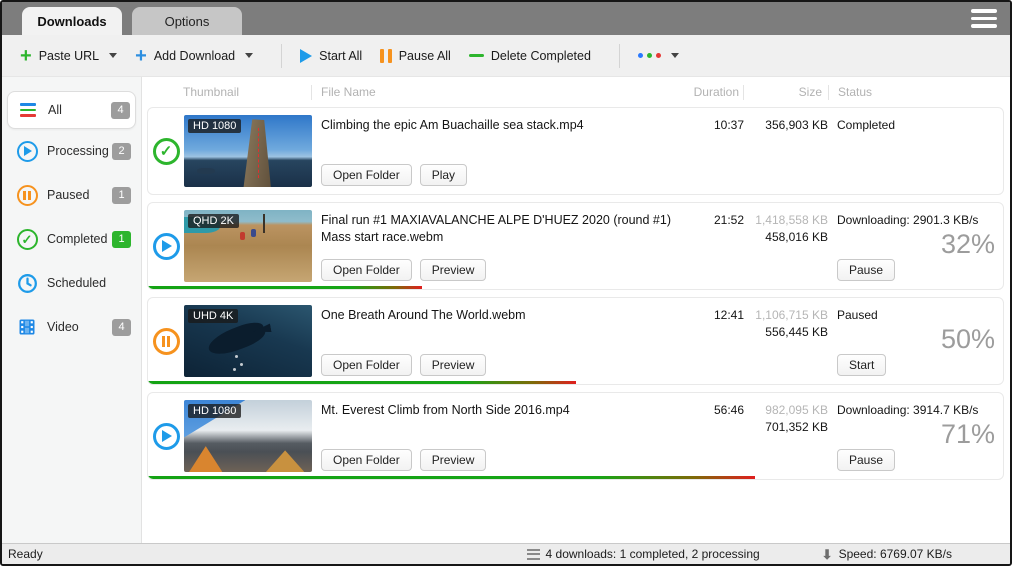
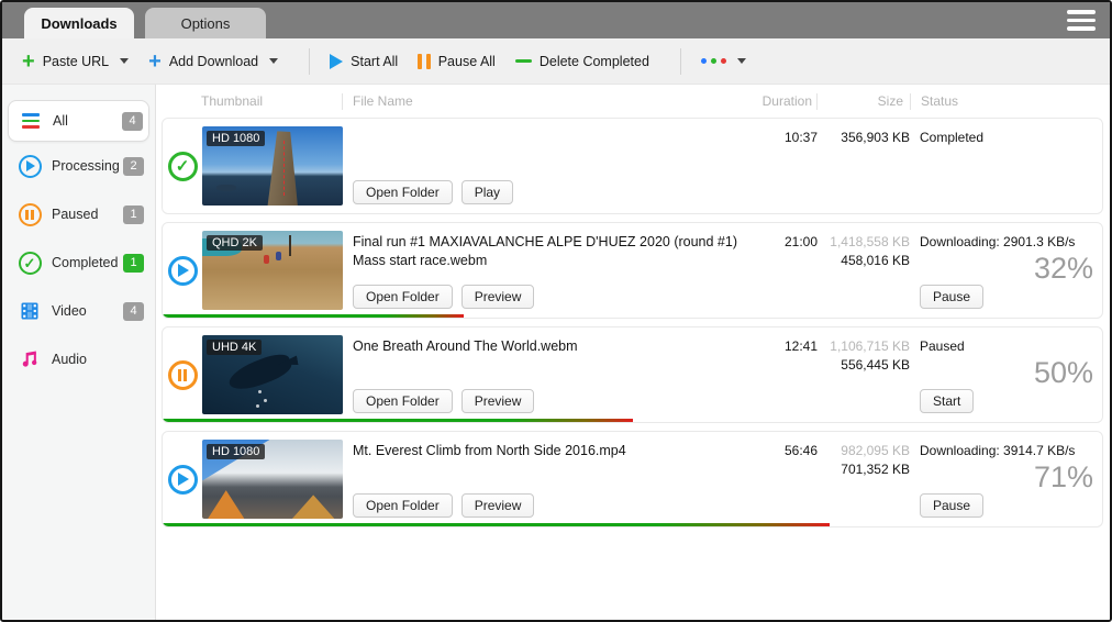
  Downloads
  Options
  +
  Paste URL
  +
  Add Download
  Start All
  Pause All
  Delete Completed
  All
  4
  Processing
  2
  Paused
  1
  ✓
  Completed
  1
- Scheduled
  Video
  4
+ Audio
  Thumbnail
  File Name
  Duration
  Size
  Status
  ✓
  HD 1080
- Climbing the epic Am Buachaille sea stack.mp4
  Open Folder
  Play
  10:37
  356,903 KB
  Completed
  QHD 2K
  Final run #1 MAXIAVALANCHE ALPE D'HUEZ 2020 (round #1) Mass start race.webm
  Open Folder
  Preview
- 21:52
+ 21:00
  1,418,558 KB
  458,016 KB
  Downloading: 2901.3 KB/s
  32%
  Pause
  UHD 4K
  One Breath Around The World.webm
  Open Folder
  Preview
  12:41
  1,106,715 KB
  556,445 KB
  Paused
  50%
  Start
  HD 1080
  Mt. Everest Climb from North Side 2016.mp4
  Open Folder
  Preview
  56:46
  982,095 KB
  701,352 KB
  Downloading: 3914.7 KB/s
  71%
  Pause
- Ready
- 4 downloads: 1 completed, 2 processing
- ⬇
- Speed: 6769.07 KB/s
